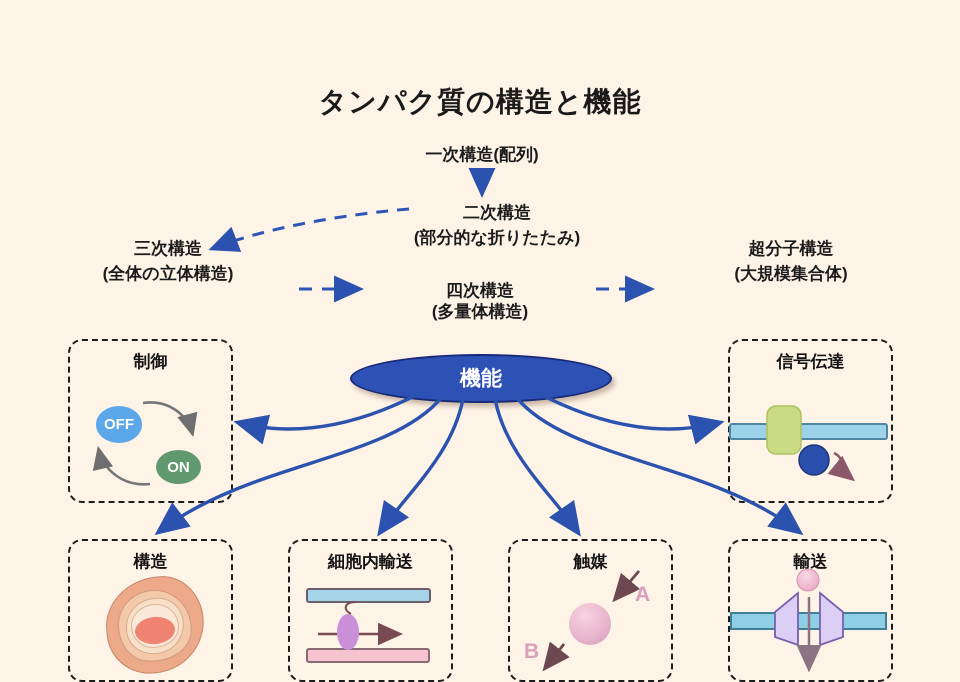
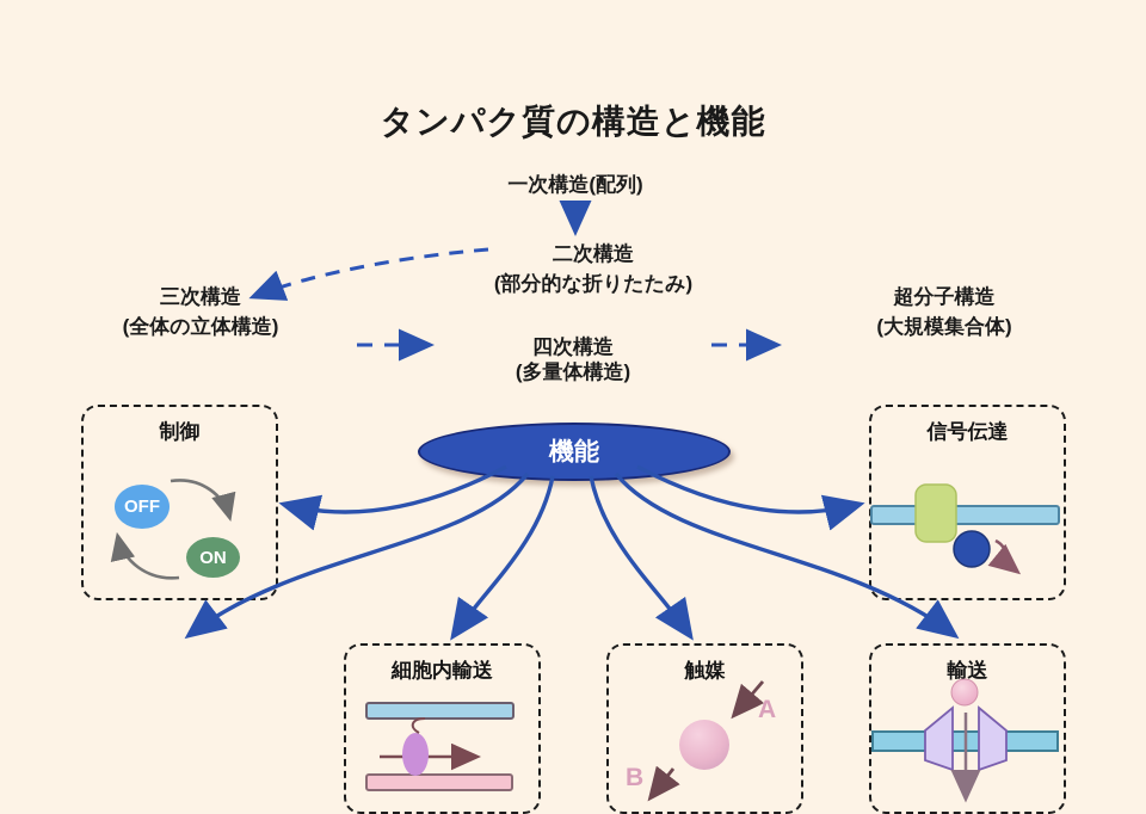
  タンパク質の構造と機能
  一次構造(配列)
  二次構造
  (部分的な折りたたみ)
  三次構造
  (全体の立体構造)
  四次構造
  (多量体構造)
  超分子構造
  (大規模集合体)
  機能
  制御
  OFF
  ON
  信号伝達
- 構造
  細胞内輸送
  触媒
  A
  B
  輸送
